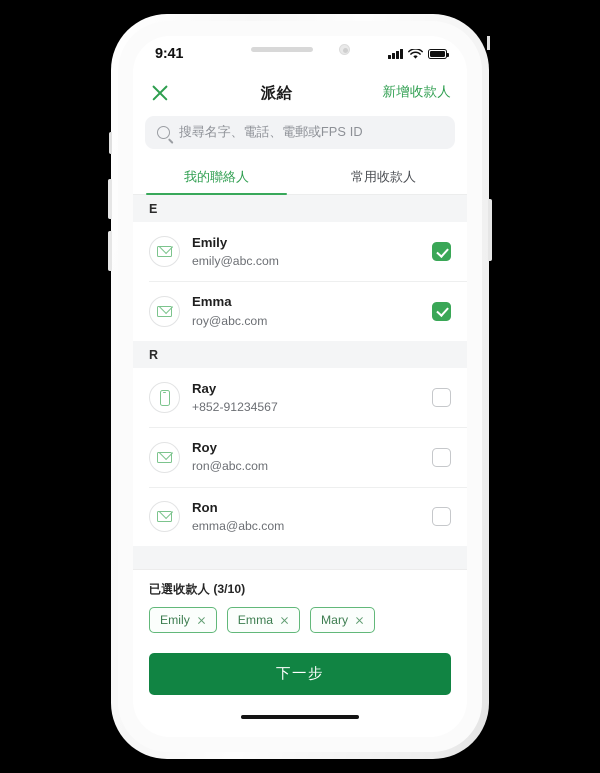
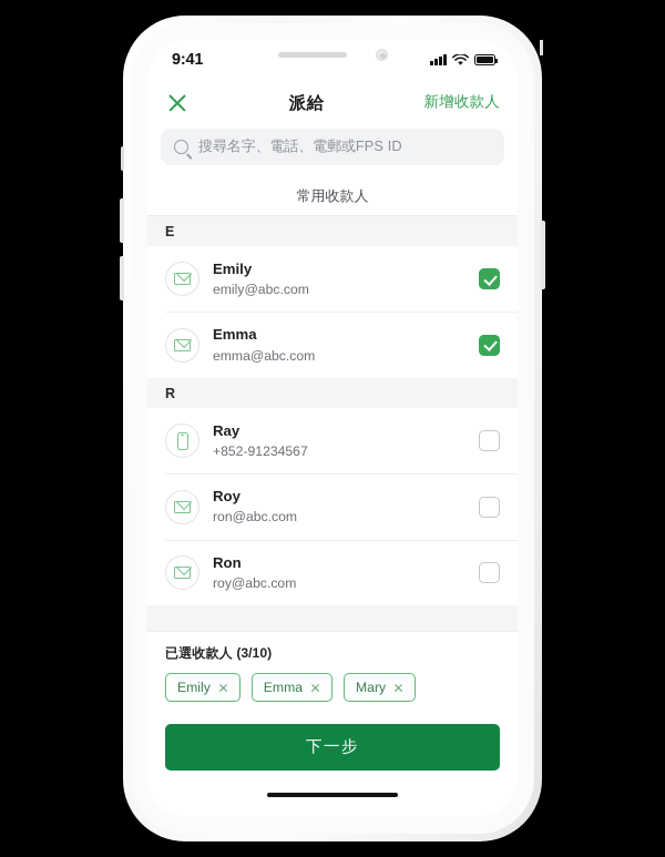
  9:41
  派給
  新增收款人
  搜尋名字、電話、電郵或FPS ID
- 我的聯絡人
  常用收款人
  E
  Emily
  emily@abc.com
  Emma
- roy@abc.com
+ emma@abc.com
  R
  Ray
  +852-91234567
  Roy
  ron@abc.com
  Ron
- emma@abc.com
+ roy@abc.com
  已選收款人 (3/10)
  Emily
  Emma
  Mary
  下一步
